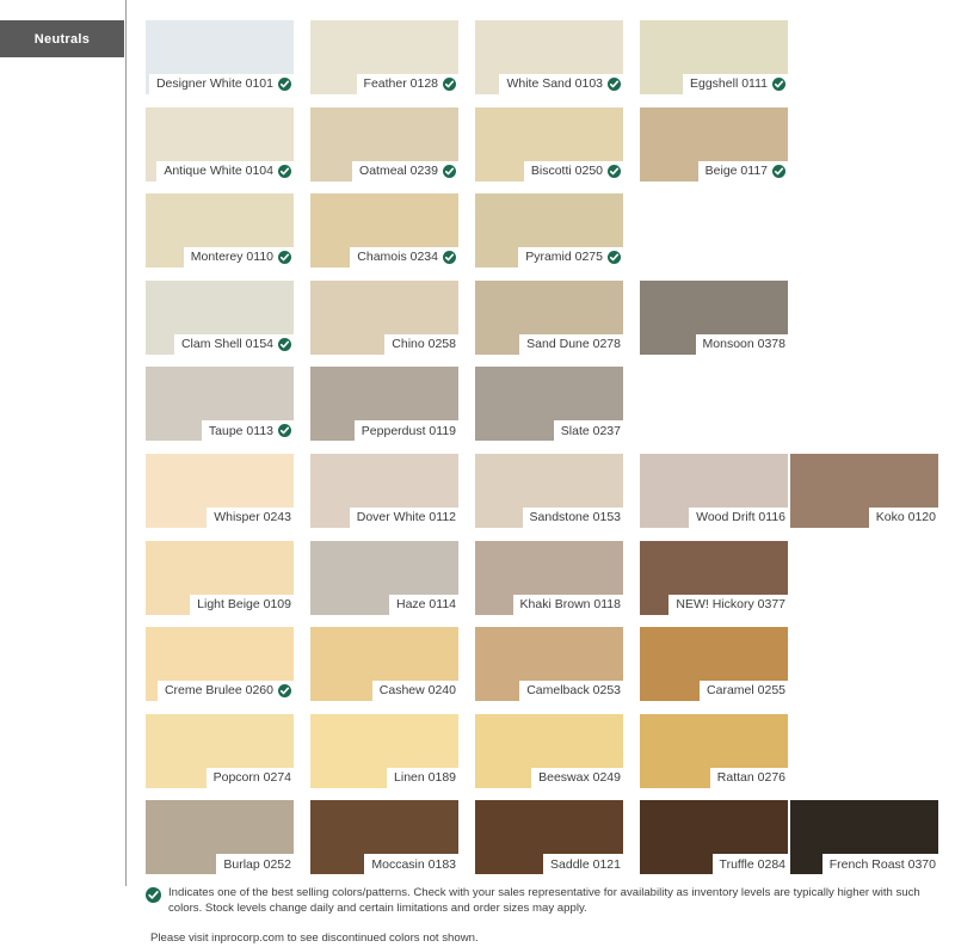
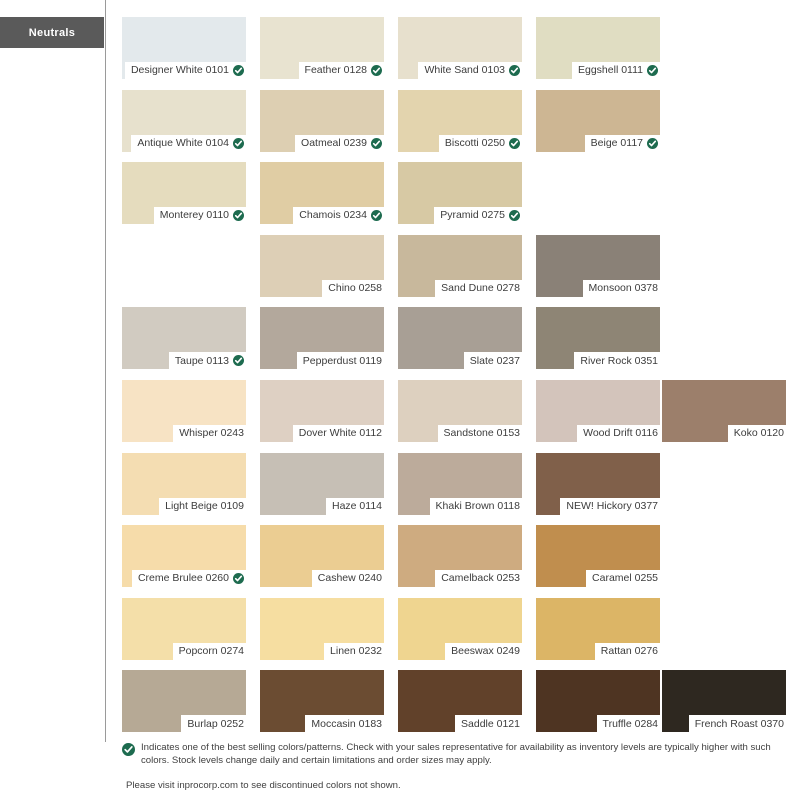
  Neutrals
  Designer White 0101
  Feather 0128
  White Sand 0103
  Eggshell 0111
  Antique White 0104
  Oatmeal 0239
  Biscotti 0250
  Beige 0117
  Monterey 0110
  Chamois 0234
  Pyramid 0275
- Clam Shell 0154
  Chino 0258
  Sand Dune 0278
  Monsoon 0378
  Taupe 0113
  Pepperdust 0119
  Slate 0237
+ River Rock 0351
  Whisper 0243
  Dover White 0112
  Sandstone 0153
  Wood Drift 0116
  Koko 0120
  Light Beige 0109
  Haze 0114
  Khaki Brown 0118
  NEW! Hickory 0377
  Creme Brulee 0260
  Cashew 0240
  Camelback 0253
  Caramel 0255
  Popcorn 0274
- Linen 0189
+ Linen 0232
  Beeswax 0249
  Rattan 0276
  Burlap 0252
  Moccasin 0183
  Saddle 0121
  Truffle 0284
  French Roast 0370
  Indicates one of the best selling colors/patterns. Check with your sales representative for availability as inventory levels are typically higher with such colors. Stock levels change daily and certain limitations and order sizes may apply.
  Please visit inprocorp.com to see discontinued colors not shown.
